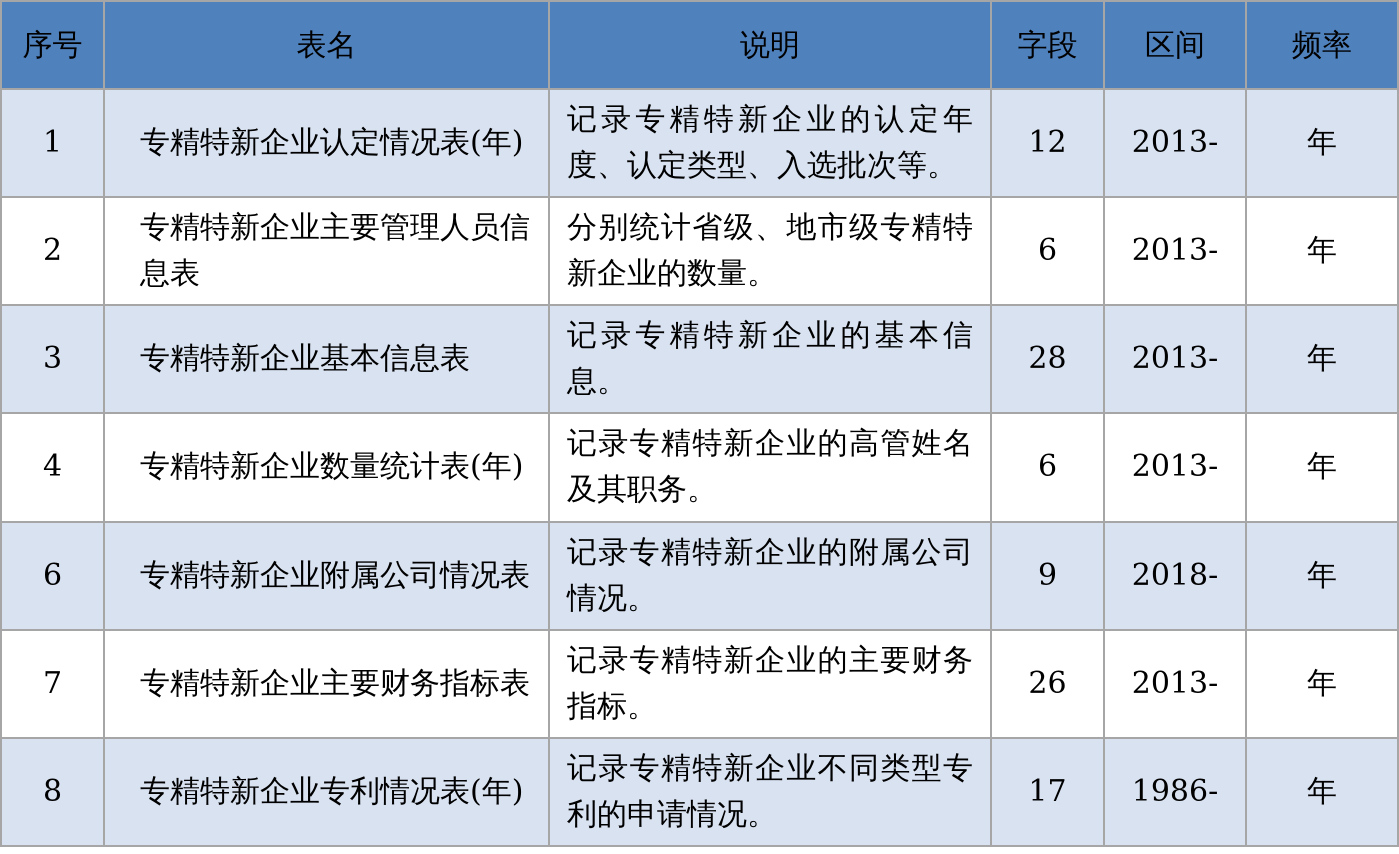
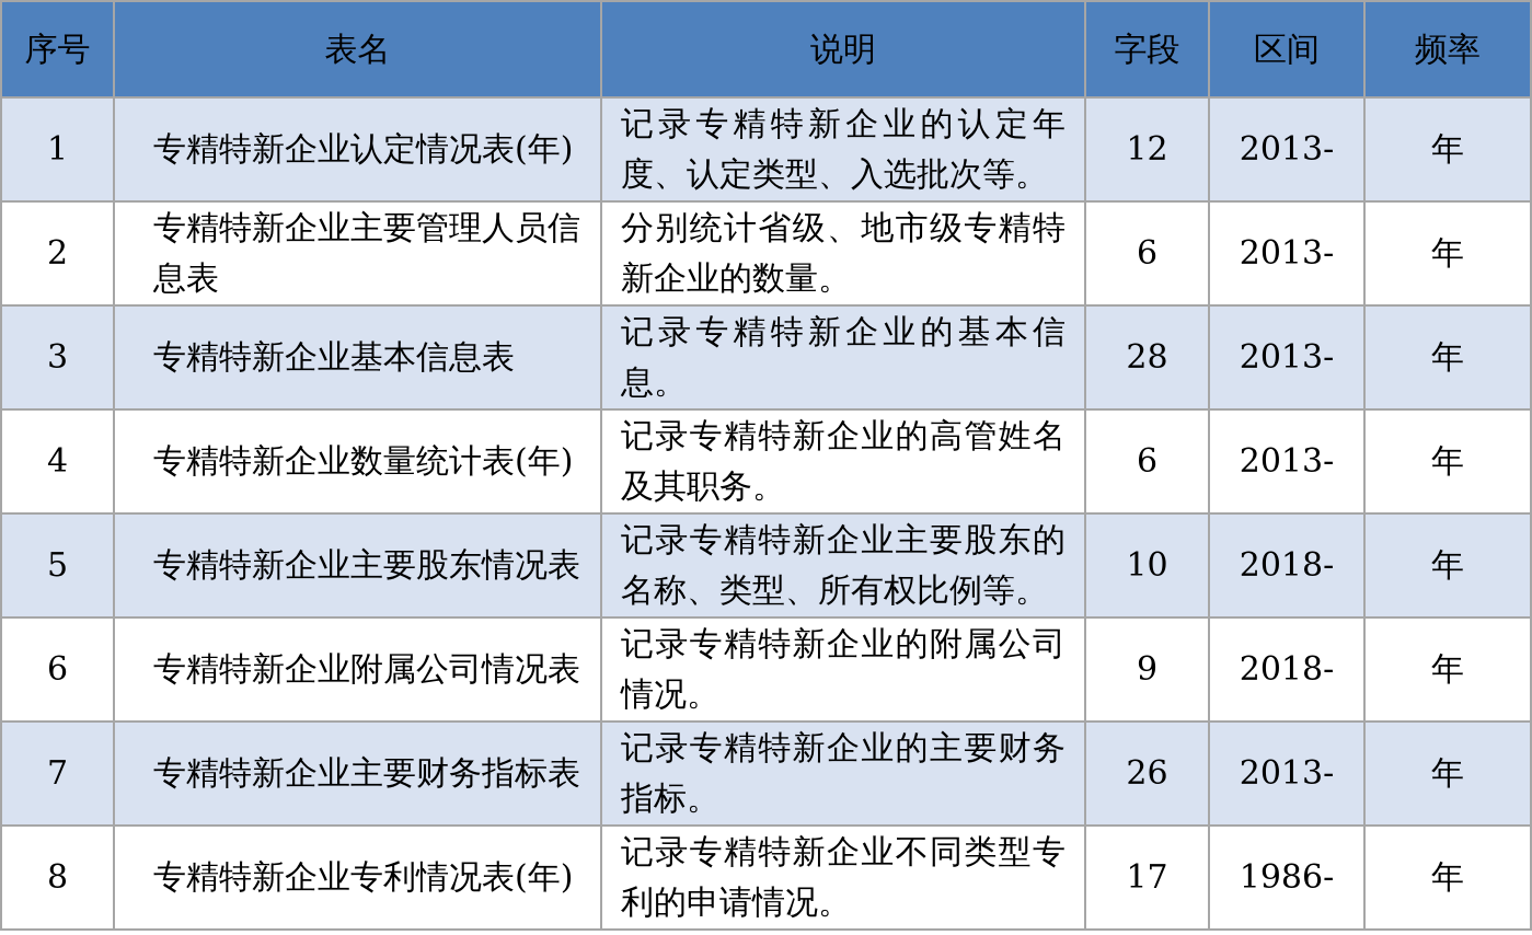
  序号	表名	说明	字段	区间	频率
  1	专精特新企业认定情况表(年)	记录专精特新企业的认定年度、认定类型、入选批次等。	12	2013-	年
  2	专精特新企业主要管理人员信息表	分别统计省级、地市级专精特新企业的数量。	6	2013-	年
  3	专精特新企业基本信息表	记录专精特新企业的基本信息。	28	2013-	年
  4	专精特新企业数量统计表(年)	记录专精特新企业的高管姓名及其职务。	6	2013-	年
+ 5	专精特新企业主要股东情况表	记录专精特新企业主要股东的名称、类型、所有权比例等。	10	2018-	年
  6	专精特新企业附属公司情况表	记录专精特新企业的附属公司情况。	9	2018-	年
  7	专精特新企业主要财务指标表	记录专精特新企业的主要财务指标。	26	2013-	年
  8	专精特新企业专利情况表(年)	记录专精特新企业不同类型专利的申请情况。	17	1986-	年
